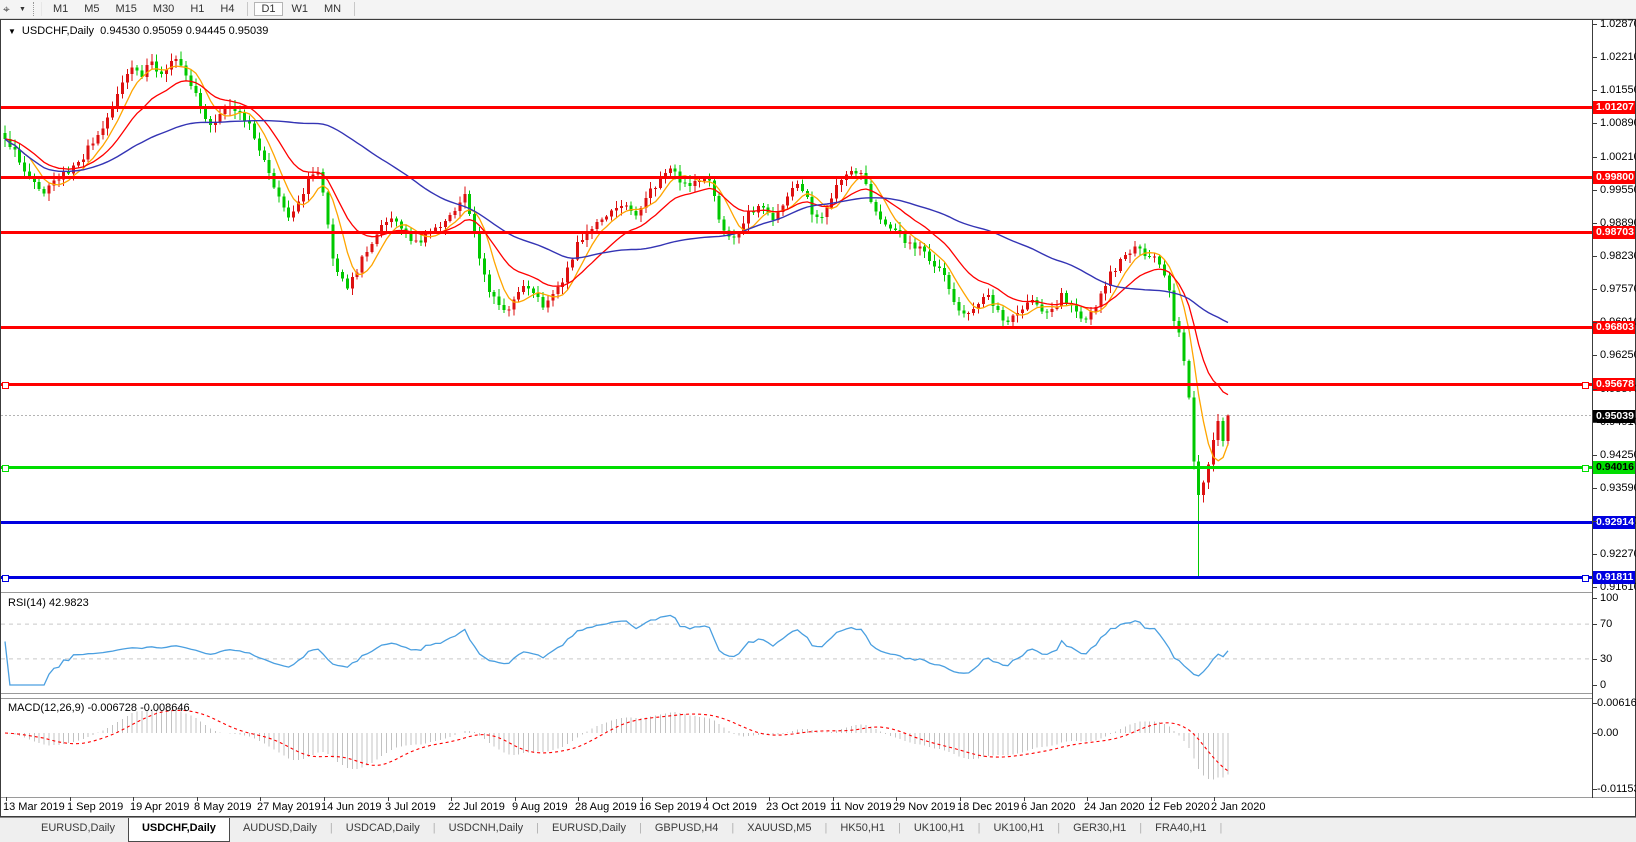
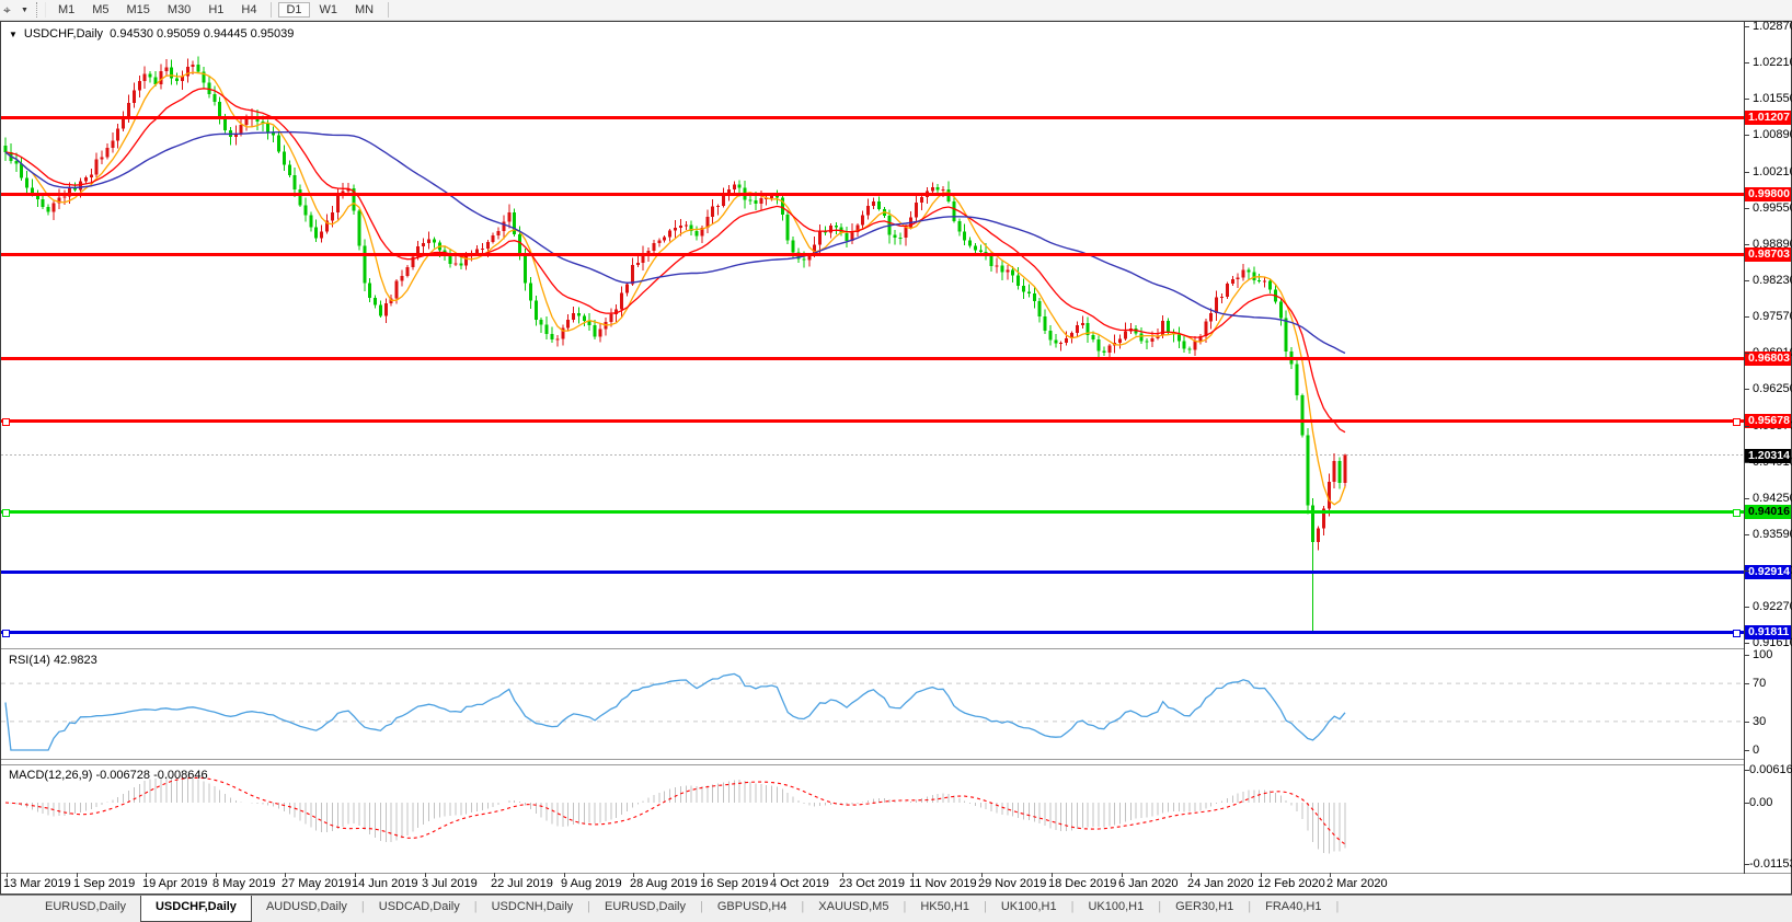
  ⌖
  M1
  M5
  M15
  M30
  H1
  H4
  D1
  W1
  MN
  ▼ USDCHF,Daily 0.94530 0.95059 0.94445 0.95039
  RSI(14) 42.9823
  MACD(12,26,9) -0.006728 -0.008646
  1.0287
  1.0221
  1.0155
  1.0089
  1.0021
  0.9955
  0.9889
  0.9823
  0.9757
  0.9625
  0.9425
  0.9359
  0.9227
  0.9161
  1.01207
  0.99800
  0.98703
  0.96803
  0.95678
  0.94016
  0.92914
  0.91811
- 0.95039
+ 1.20314
  100
  70
  30
  0
  0.00616
  0.00
  -0.0115
  13 Mar 2019
  1 Sep 2019
  19 Apr 2019
  8 May 2019
  27 May 2019
  14 Jun 2019
  3 Jul 2019
  22 Jul 2019
  9 Aug 2019
  28 Aug 2019
  16 Sep 2019
  4 Oct 2019
  23 Oct 2019
  11 Nov 2019
  29 Nov 2019
  18 Dec 2019
  6 Jan 2020
  24 Jan 2020
  12 Feb 2020
- 2 Jan 2020
+ 2 Mar 2020
  EURUSD,Daily
  USDCHF,Daily
  AUDUSD,Daily
  |
  USDCAD,Daily
  |
  USDCNH,Daily
  |
  EURUSD,Daily
  |
  GBPUSD,H4
  |
  XAUUSD,M5
  |
  HK50,H1
  |
  UK100,H1
  |
  UK100,H1
  |
  GER30,H1
  |
  FRA40,H1
  |
